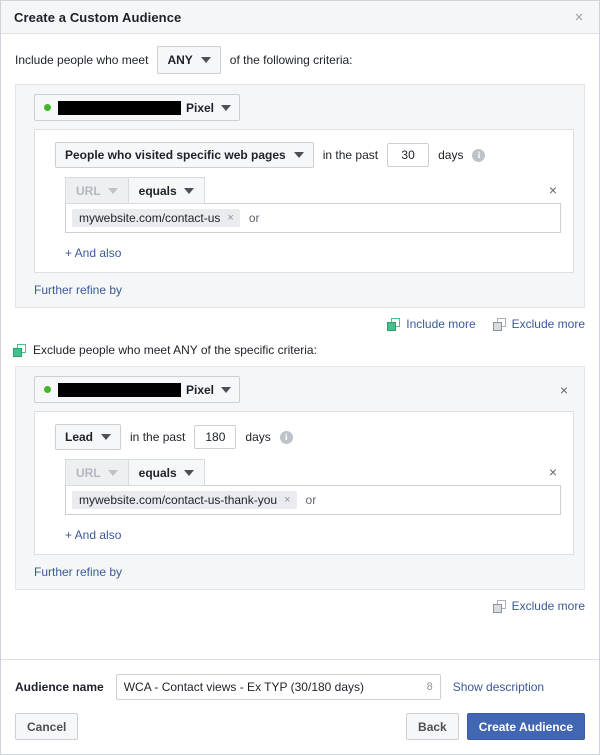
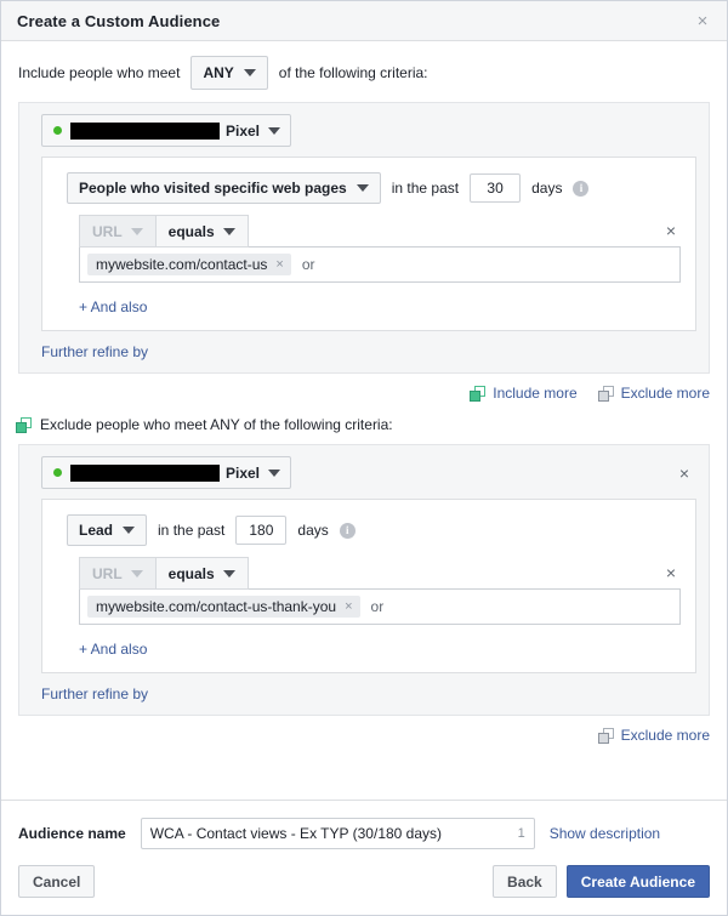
  Create a Custom Audience
  ×
  Include people who meet
  ANY
  of the following criteria:
  Pixel
  People who visited specific web pages
  in the past
  30
  days
  i
  URL
  equals
  ×
  mywebsite.com/contact-us
  ×
  or
  + And also
  Further refine by
  Include more
  Exclude more
- Exclude people who meet ANY of the specific criteria:
+ Exclude people who meet ANY of the following criteria:
  Pixel
  ×
  Lead
  in the past
  180
  days
  i
  URL
  equals
  ×
  mywebsite.com/contact-us-thank-you
  ×
  or
  + And also
  Further refine by
  Exclude more
  Audience name
  WCA - Contact views - Ex TYP (30/180 days)
- 8
+ 1
  Show description
  Cancel
  Back
  Create Audience
